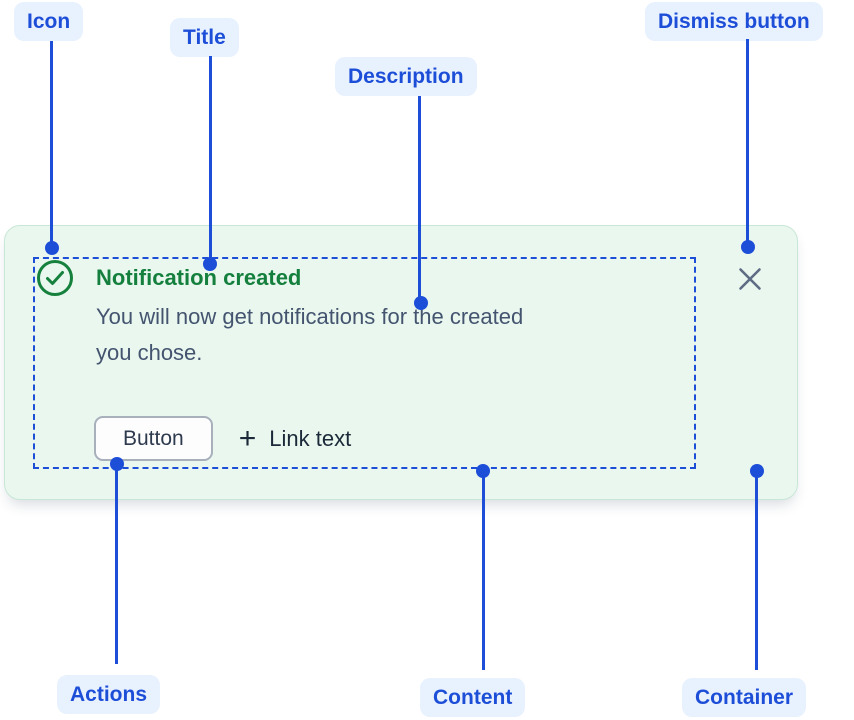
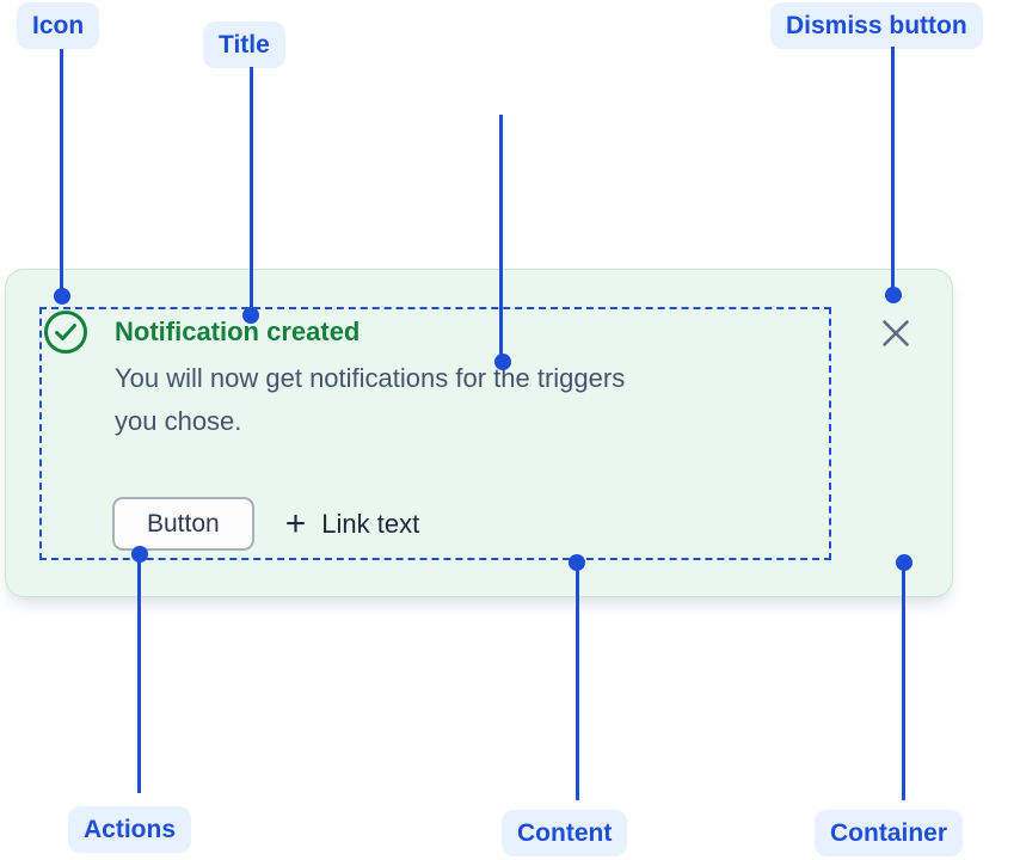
  Icon
  Title
- Description
  Dismiss button
  Actions
  Content
  Container
  Notification created
- You will now get notifications for the created
+ You will now get notifications for the triggers
  you chose.
  Button
  +
  Link text
